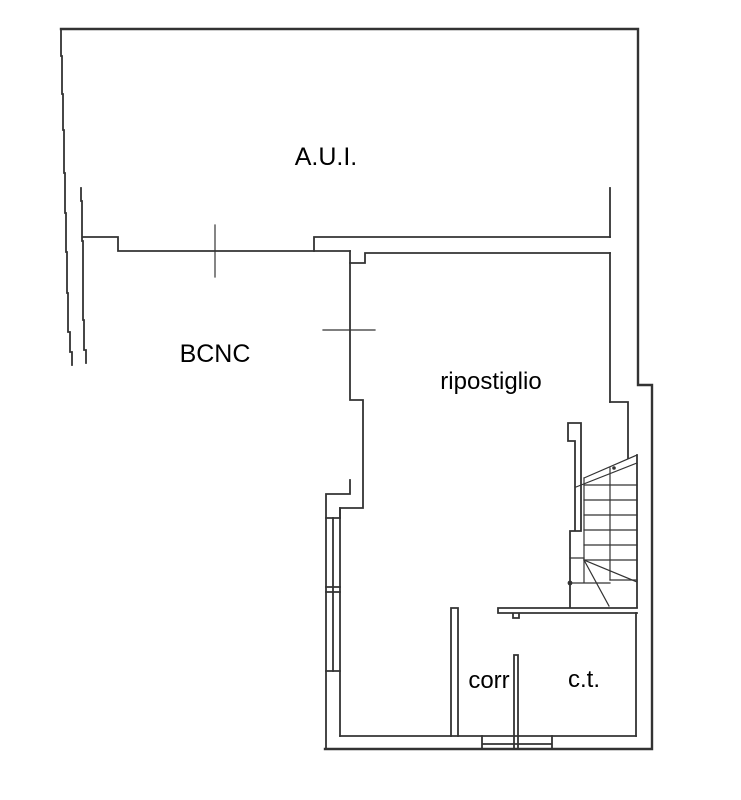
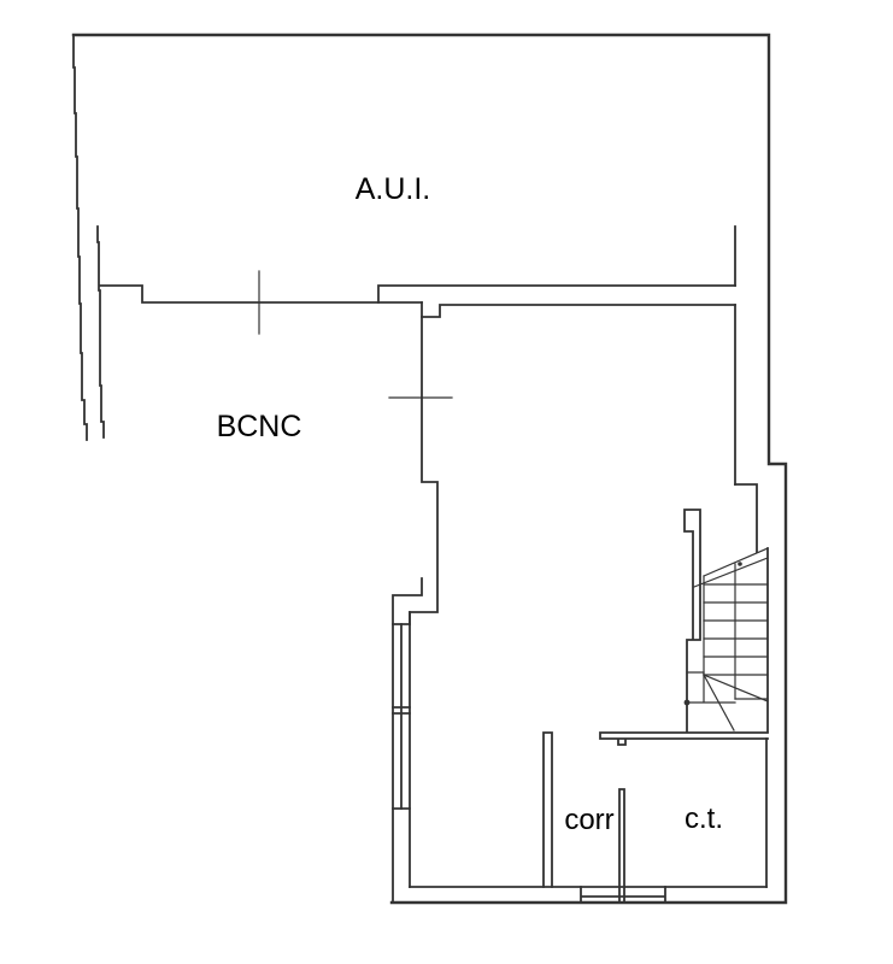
  A.U.I.
  BCNC
- ripostiglio
  corr
  c.t.
